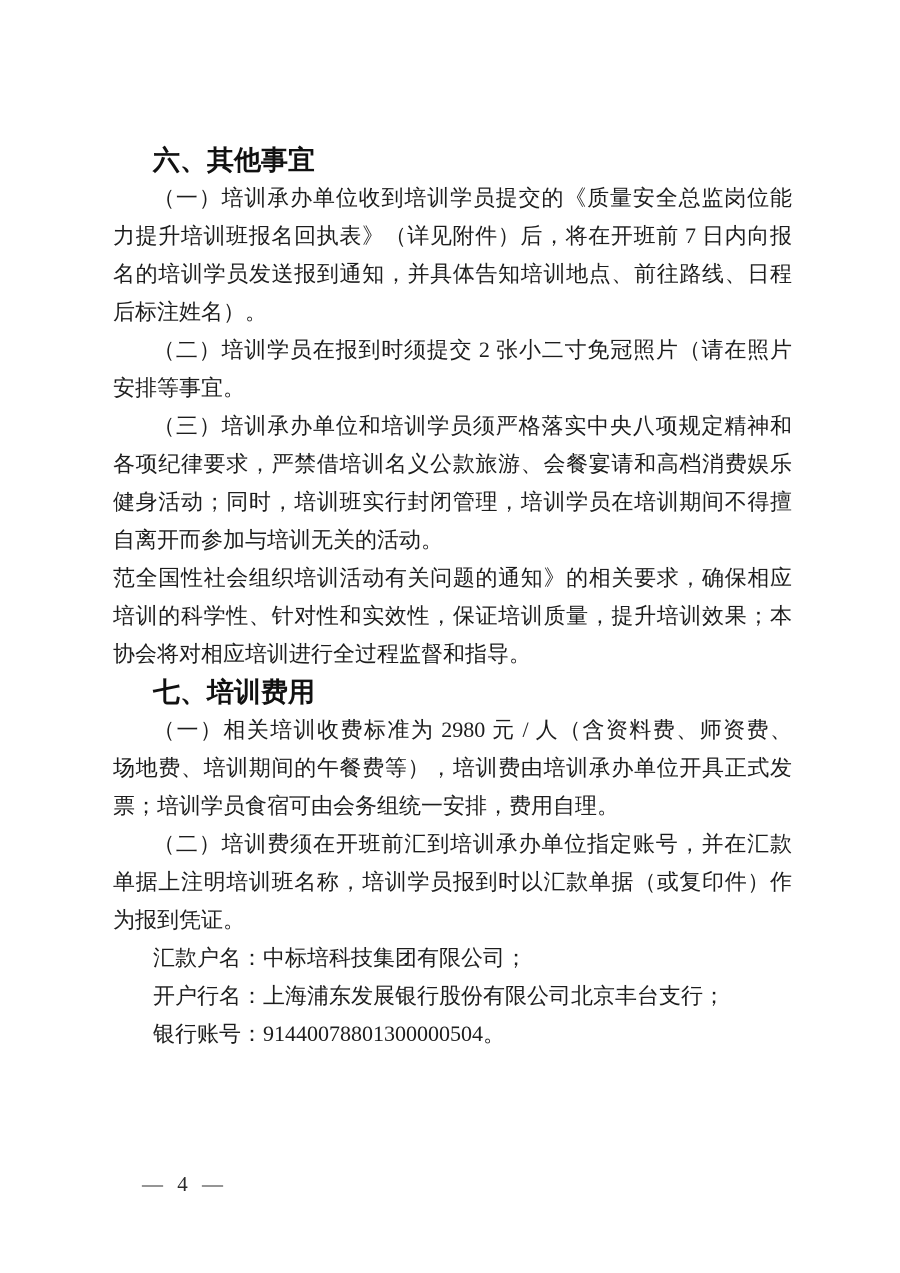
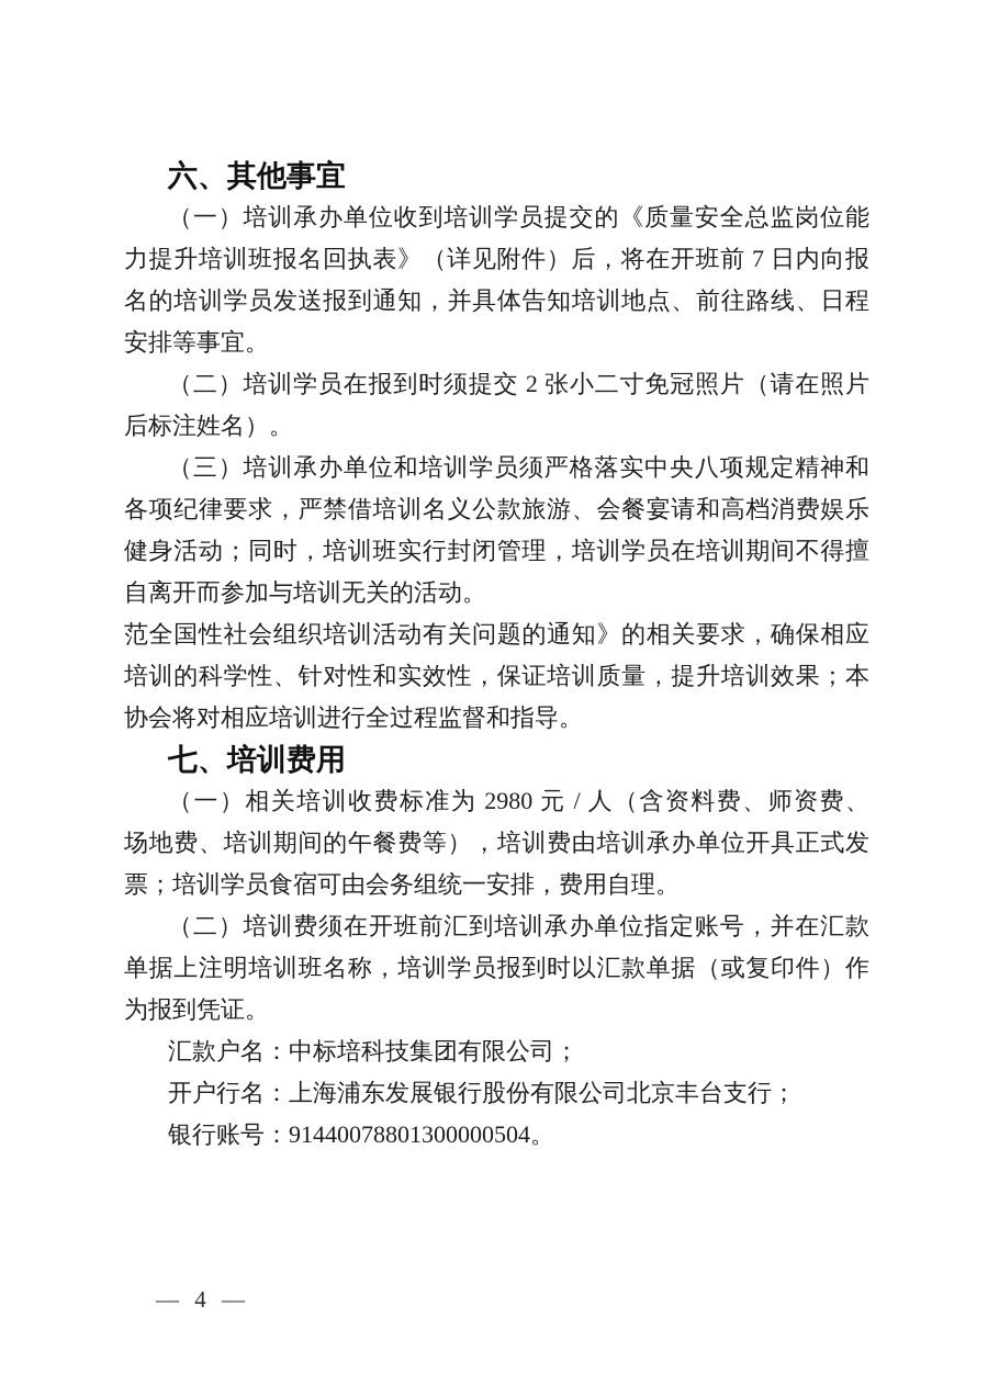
  六、其他事宜
  （一）培训承办单位收到培训学员提交的《质量安全总监岗位能
  力提升培训班报名回执表》（详见附件）后，将在开班前 7 日内向报
  名的培训学员发送报到通知，并具体告知培训地点、前往路线、日程
- 后标注姓名）。
+ 安排等事宜。
  （二）培训学员在报到时须提交 2 张小二寸免冠照片（请在照片
- 安排等事宜。
+ 后标注姓名）。
  （三）培训承办单位和培训学员须严格落实中央八项规定精神和
  各项纪律要求，严禁借培训名义公款旅游、会餐宴请和高档消费娱乐
  健身活动；同时，培训班实行封闭管理，培训学员在培训期间不得擅
  自离开而参加与培训无关的活动。
  范全国性社会组织培训活动有关问题的通知》的相关要求，确保相应
  培训的科学性、针对性和实效性，保证培训质量，提升培训效果；本
  协会将对相应培训进行全过程监督和指导。
  七、培训费用
  （一）相关培训收费标准为 2980 元 / 人（含资料费、师资费、
  场地费、培训期间的午餐费等），培训费由培训承办单位开具正式发
  票；培训学员食宿可由会务组统一安排，费用自理。
  （二）培训费须在开班前汇到培训承办单位指定账号，并在汇款
  单据上注明培训班名称，培训学员报到时以汇款单据（或复印件）作
  为报到凭证。
  汇款户名：中标培科技集团有限公司；
  开户行名：上海浦东发展银行股份有限公司北京丰台支行；
  银行账号：91440078801300000504。
  — 4 —
